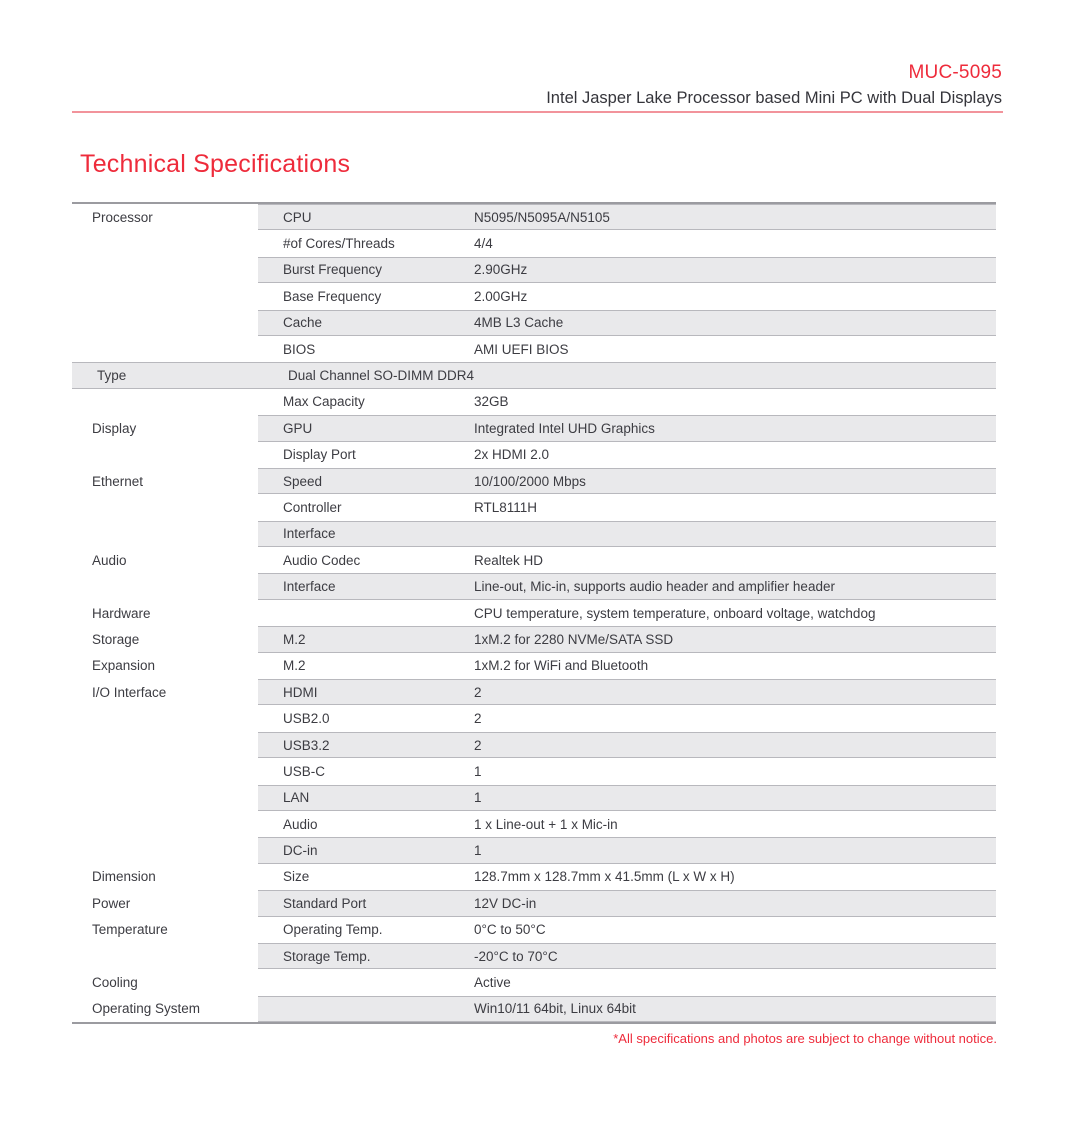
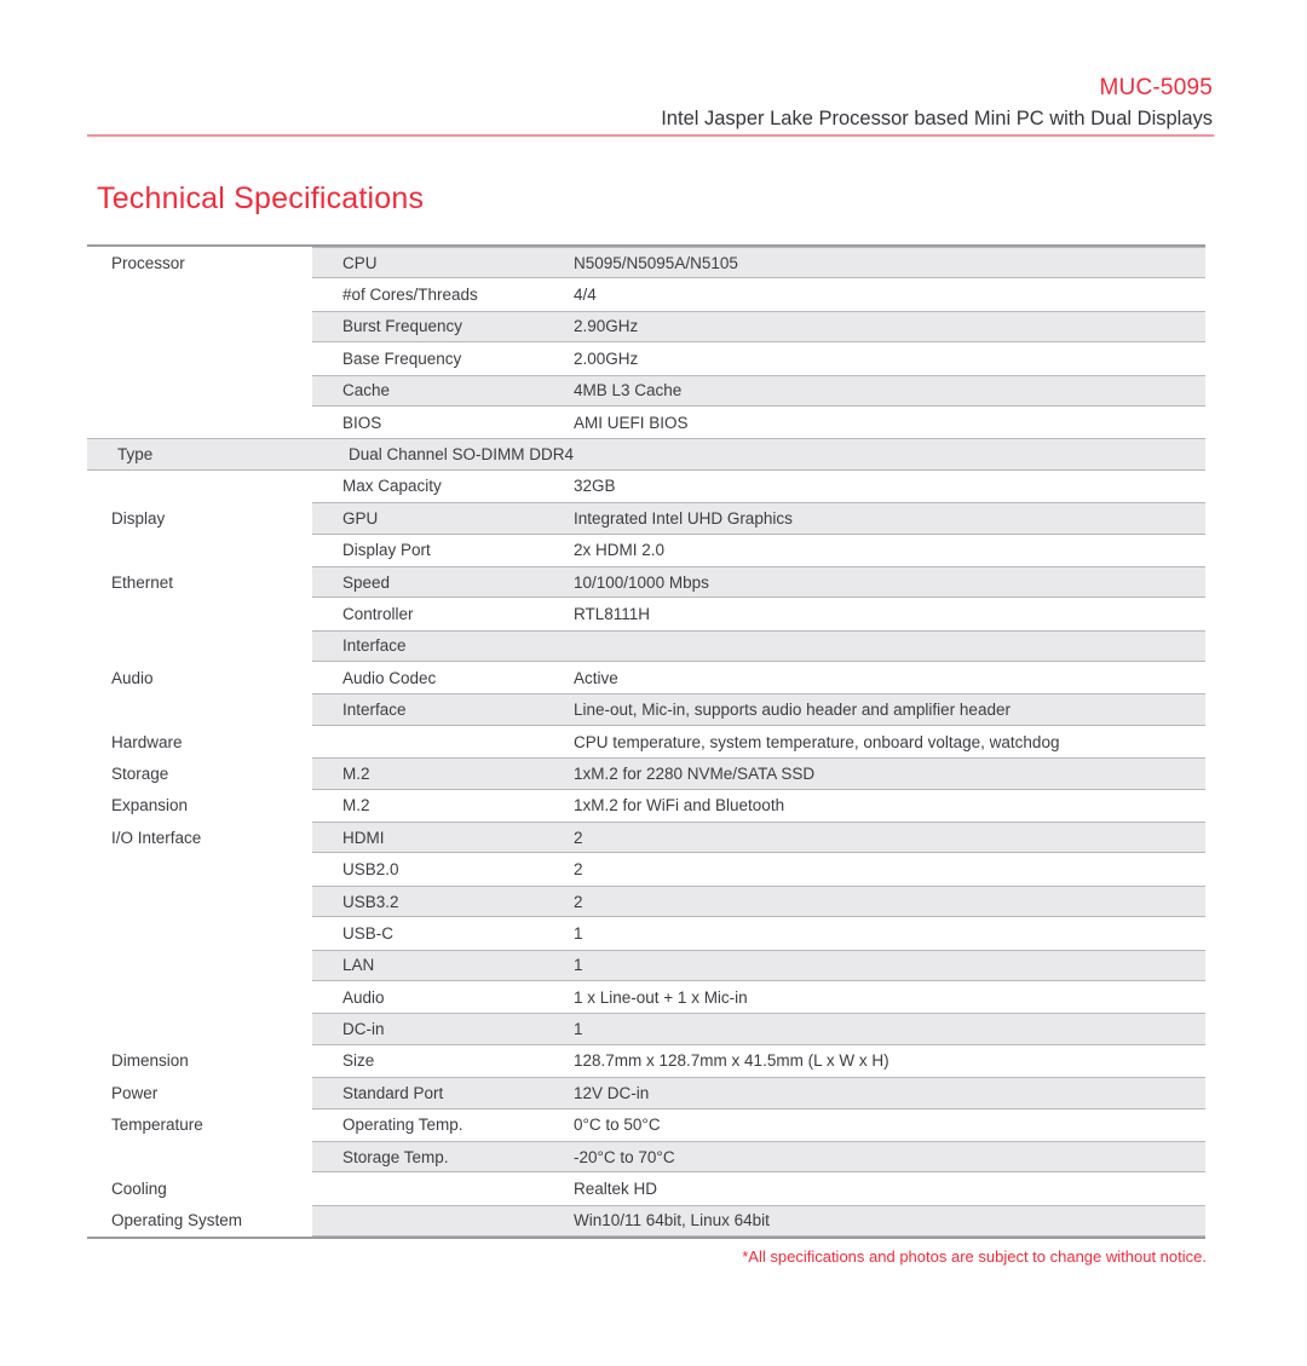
  MUC-5095
  Intel Jasper Lake Processor based Mini PC with Dual Displays
  Technical Specifications
  Processor
  CPU
  N5095/N5095A/N5105
  #of Cores/Threads
  4/4
  Burst Frequency
  2.90GHz
  Base Frequency
  2.00GHz
  Cache
  4MB L3 Cache
  BIOS
  AMI UEFI BIOS
  Type
  Dual Channel SO-DIMM DDR4
  Max Capacity
  32GB
  Display
  GPU
  Integrated Intel UHD Graphics
  Display Port
  2x HDMI 2.0
  Ethernet
  Speed
- 10/100/2000 Mbps
+ 10/100/1000 Mbps
  Controller
  RTL8111H
  Interface
  Audio
  Audio Codec
- Realtek HD
+ Active
  Interface
  Line-out, Mic-in, supports audio header and amplifier header
  Hardware
  CPU temperature, system temperature, onboard voltage, watchdog
  Storage
  M.2
  1xM.2 for 2280 NVMe/SATA SSD
  Expansion
  M.2
  1xM.2 for WiFi and Bluetooth
  I/O Interface
  HDMI
  2
  USB2.0
  2
  USB3.2
  2
  USB-C
  1
  LAN
  1
  Audio
  1 x Line-out + 1 x Mic-in
  DC-in
  1
  Dimension
  Size
  128.7mm x 128.7mm x 41.5mm (L x W x H)
  Power
  Standard Port
  12V DC-in
  Temperature
  Operating Temp.
  0°C to 50°C
  Storage Temp.
  -20°C to 70°C
  Cooling
- Active
+ Realtek HD
  Operating System
  Win10/11 64bit, Linux 64bit
  *All specifications and photos are subject to change without notice.
